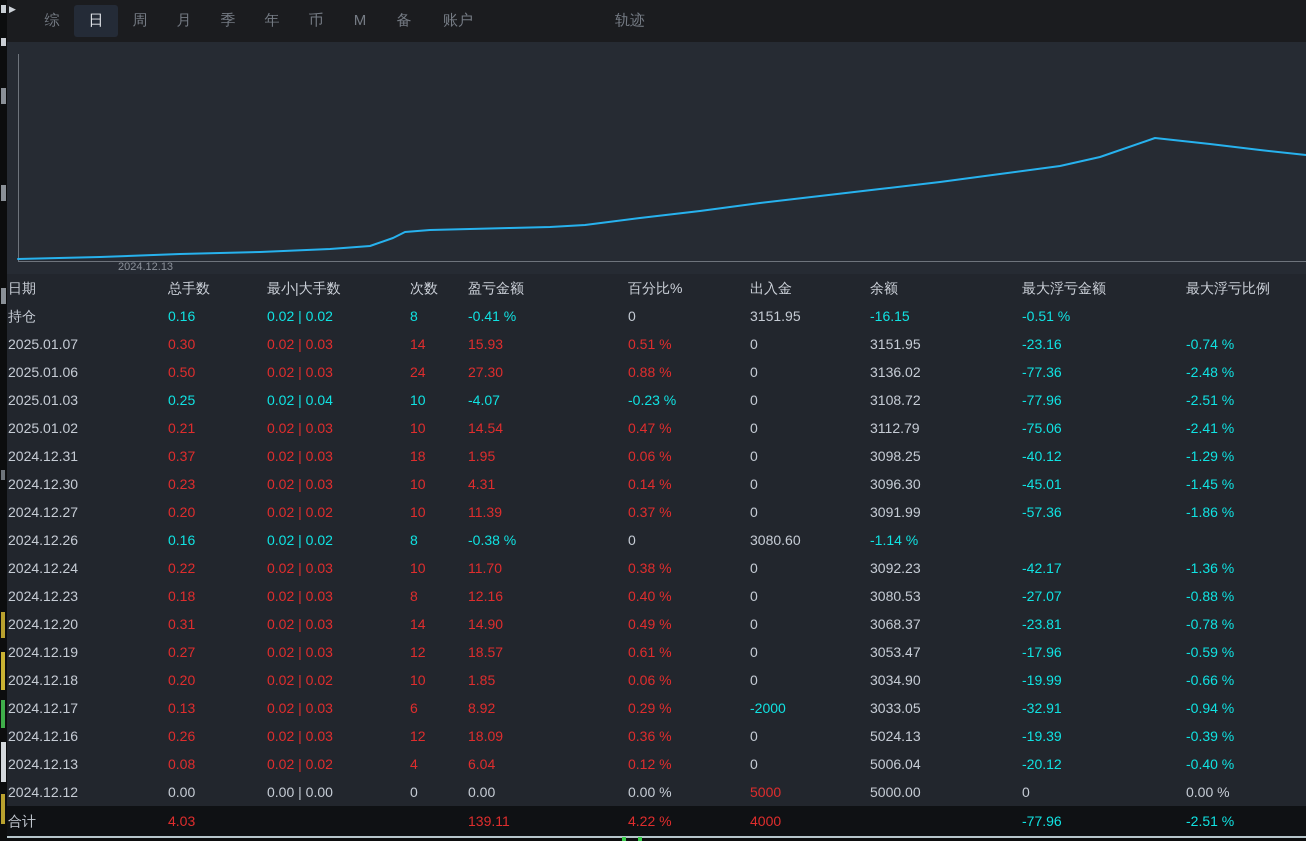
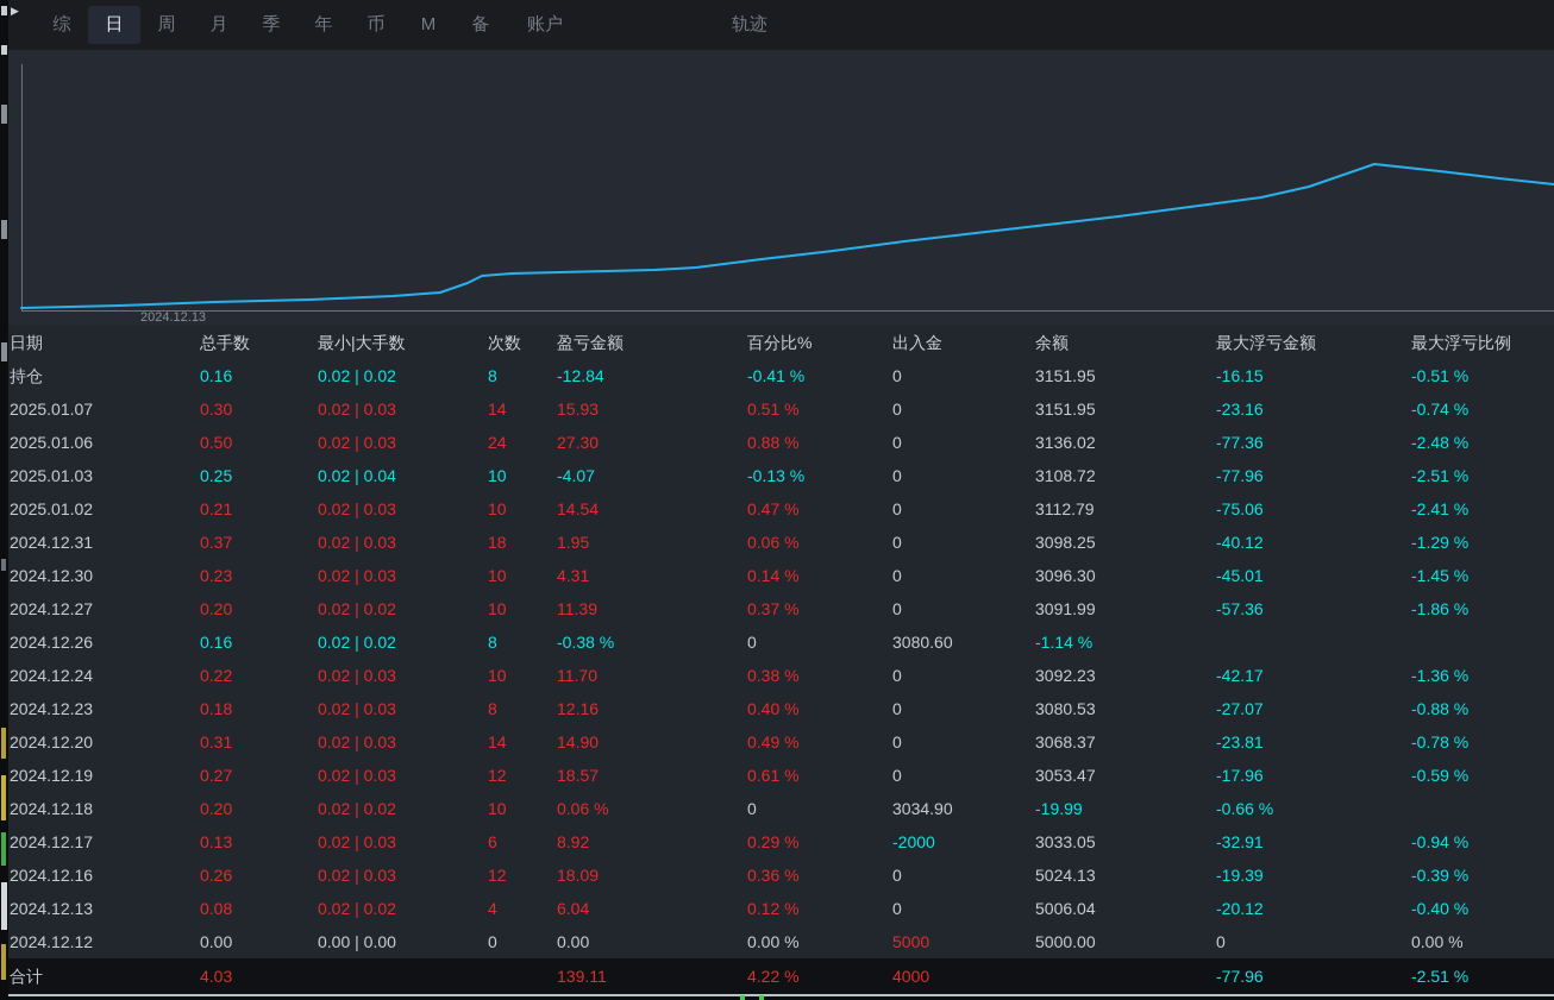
  ▶
  综
  日
  周
  月
  季
  年
  币
  M
  备
  账户
  轨迹
  2024.12.13
  日期
  总手数
  最小|大手数
  次数
  盈亏金额
  百分比%
  出入金
  余额
  最大浮亏金额
  最大浮亏比例
  持仓
  0.16
  0.02 | 0.02
  8
+ -12.84
  -0.41 %
  0
  3151.95
  -16.15
  -0.51 %
  2025.01.07
  0.30
  0.02 | 0.03
  14
  15.93
  0.51 %
  0
  3151.95
  -23.16
  -0.74 %
  2025.01.06
  0.50
  0.02 | 0.03
  24
  27.30
  0.88 %
  0
  3136.02
  -77.36
  -2.48 %
  2025.01.03
  0.25
  0.02 | 0.04
  10
  -4.07
- -0.23 %
+ -0.13 %
  0
  3108.72
  -77.96
  -2.51 %
  2025.01.02
  0.21
  0.02 | 0.03
  10
  14.54
  0.47 %
  0
  3112.79
  -75.06
  -2.41 %
  2024.12.31
  0.37
  0.02 | 0.03
  18
  1.95
  0.06 %
  0
  3098.25
  -40.12
  -1.29 %
  2024.12.30
  0.23
  0.02 | 0.03
  10
  4.31
  0.14 %
  0
  3096.30
  -45.01
  -1.45 %
  2024.12.27
  0.20
  0.02 | 0.02
  10
  11.39
  0.37 %
  0
  3091.99
  -57.36
  -1.86 %
  2024.12.26
  0.16
  0.02 | 0.02
  8
  -0.38 %
  0
  3080.60
  -1.14 %
  2024.12.24
  0.22
  0.02 | 0.03
  10
  11.70
  0.38 %
  0
  3092.23
  -42.17
  -1.36 %
  2024.12.23
  0.18
  0.02 | 0.03
  8
  12.16
  0.40 %
  0
  3080.53
  -27.07
  -0.88 %
  2024.12.20
  0.31
  0.02 | 0.03
  14
  14.90
  0.49 %
  0
  3068.37
  -23.81
  -0.78 %
  2024.12.19
  0.27
  0.02 | 0.03
  12
  18.57
  0.61 %
  0
  3053.47
  -17.96
  -0.59 %
  2024.12.18
  0.20
  0.02 | 0.02
  10
- 1.85
  0.06 %
  0
  3034.90
  -19.99
  -0.66 %
  2024.12.17
  0.13
  0.02 | 0.03
  6
  8.92
  0.29 %
  -2000
  3033.05
  -32.91
  -0.94 %
  2024.12.16
  0.26
  0.02 | 0.03
  12
  18.09
  0.36 %
  0
  5024.13
  -19.39
  -0.39 %
  2024.12.13
  0.08
  0.02 | 0.02
  4
  6.04
  0.12 %
  0
  5006.04
  -20.12
  -0.40 %
  2024.12.12
  0.00
  0.00 | 0.00
  0
  0.00
  0.00 %
  5000
  5000.00
  0
  0.00 %
  合计
  4.03
  139.11
  4.22 %
  4000
  -77.96
  -2.51 %
